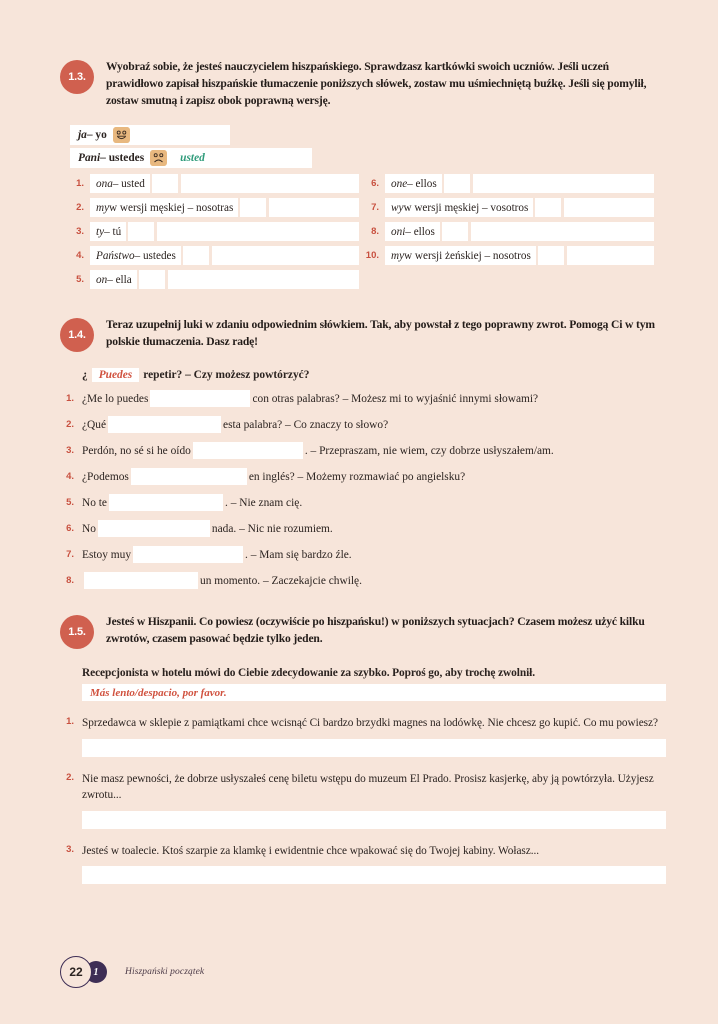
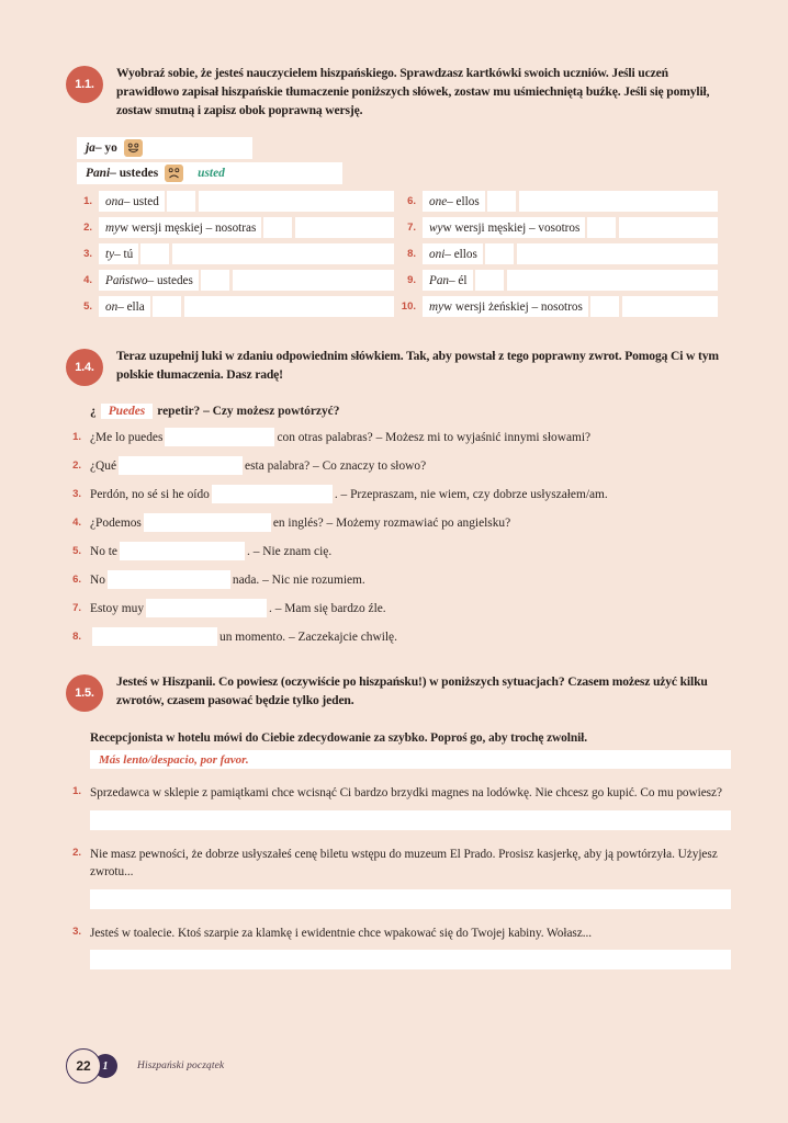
- 1.3.
+ 1.1.
  Wyobraź sobie, że jesteś nauczycielem hiszpańskiego. Sprawdzasz kartkówki swoich uczniów. Jeśli uczeń prawidłowo zapisał hiszpańskie tłumaczenie poniższych słówek, zostaw mu uśmiechniętą buźkę. Jeśli się pomylił, zostaw smutną i zapisz obok poprawną wersję.
  ja
  – yo
  Pani
  – ustedes
  usted
  1.
  ona
  – usted
  2.
  my
  w wersji męskiej – nosotras
  3.
  ty
  – tú
  4.
  Państwo
  – ustedes
  5.
  on
  – ella
  6.
  one
  – ellos
  7.
  wy
  w wersji męskiej – vosotros
  8.
  oni
  – ellos
+ 9.
+ Pan
+ – él
  10.
  my
  w wersji żeńskiej – nosotros
  1.4.
  Teraz uzupełnij luki w zdaniu odpowiednim słówkiem. Tak, aby powstał z tego poprawny zwrot. Pomogą Ci w tym polskie tłumaczenia. Dasz radę!
  ¿
  Puedes
  repetir? – Czy możesz powtórzyć?
  1.
  ¿Me lo puedes
  con otras palabras? – Możesz mi to wyjaśnić innymi słowami?
  2.
  ¿Qué
  esta palabra? – Co znaczy to słowo?
  3.
  Perdón, no sé si he oído
  . – Przepraszam, nie wiem, czy dobrze usłyszałem/am.
  4.
  ¿Podemos
  en inglés? – Możemy rozmawiać po angielsku?
  5.
  No te
  . – Nie znam cię.
  6.
  No
  nada. – Nic nie rozumiem.
  7.
  Estoy muy
  . – Mam się bardzo źle.
  8.
  un momento. – Zaczekajcie chwilę.
  1.5.
  Jesteś w Hiszpanii. Co powiesz (oczywiście po hiszpańsku!) w poniższych sytuacjach? Czasem możesz użyć kilku zwrotów, czasem pasować będzie tylko jeden.
  Recepcjonista w hotelu mówi do Ciebie zdecydowanie za szybko. Poproś go, aby trochę zwolnił.
  Más lento/despacio, por favor.
  1.
  Sprzedawca w sklepie z pamiątkami chce wcisnąć Ci bardzo brzydki magnes na lodówkę. Nie chcesz go kupić. Co mu powiesz?
  2.
  Nie masz pewności, że dobrze usłyszałeś cenę biletu wstępu do muzeum El Prado. Prosisz kasjerkę, aby ją powtórzyła. Użyjesz zwrotu...
  3.
  Jesteś w toalecie. Ktoś szarpie za klamkę i ewidentnie chce wpakować się do Twojej kabiny. Wołasz...
  22
  1
  Hiszpański początek
